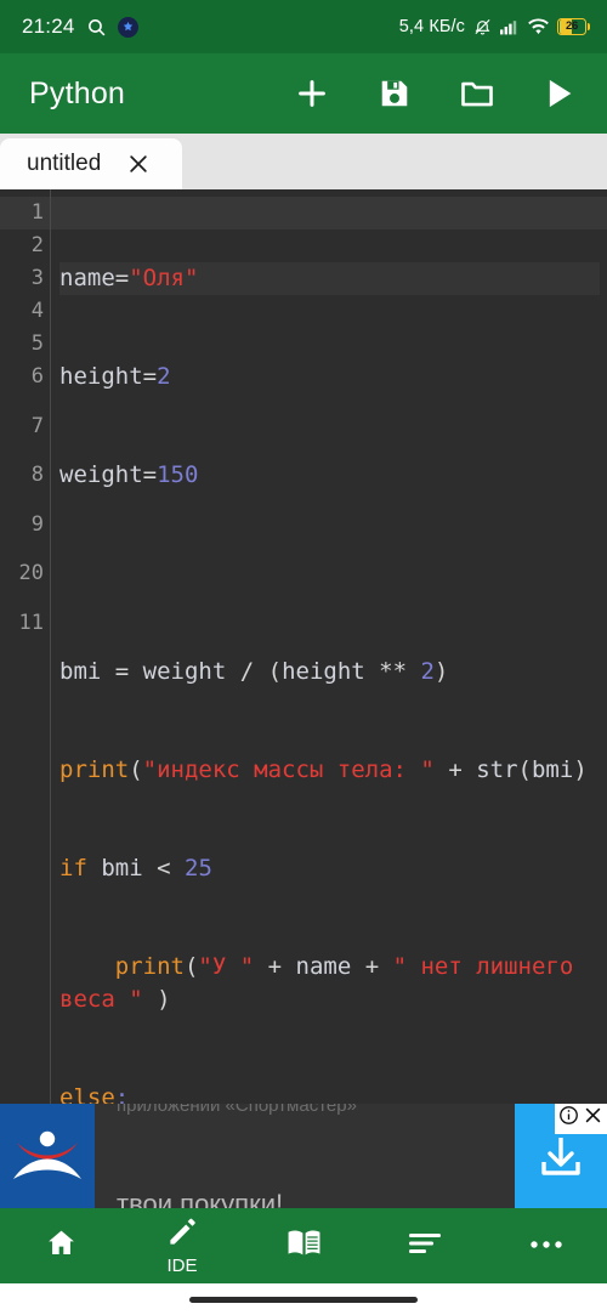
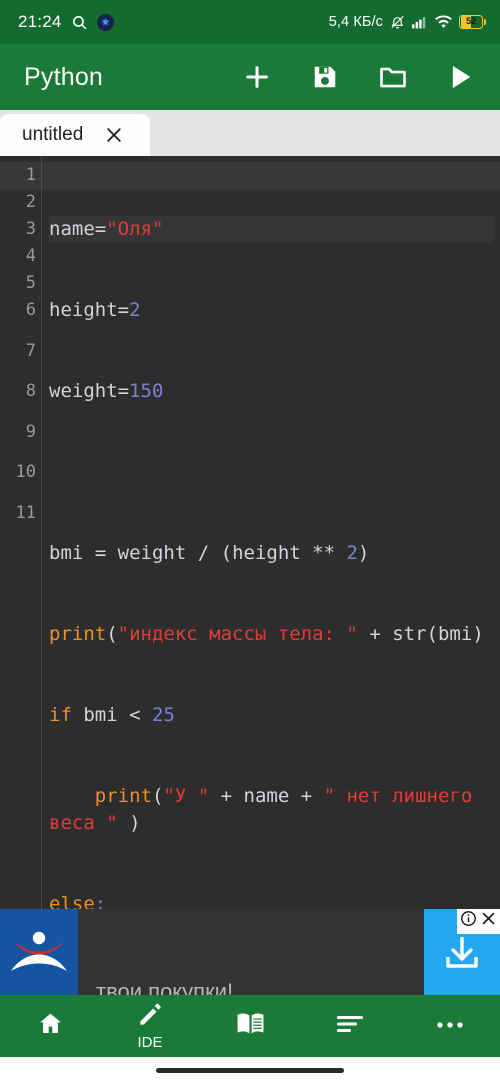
  21:24
  5,4 КБ/с
- 26
+ 52
  Python
  untitled
  1
  2
  3
  4
  5
  6
  7
  8
  9
- 20
+ 10
  11
  name="Оля"
  height=2
  weight=150
  bmi = weight / (height ** 2)
  print("индекс массы тела: " + str(bmi)
  if bmi < 25
  print("У " + name + " нет лишнего веса " )
  else:
- приложении «Спортмастер»
  твои покупки!
  IDE
